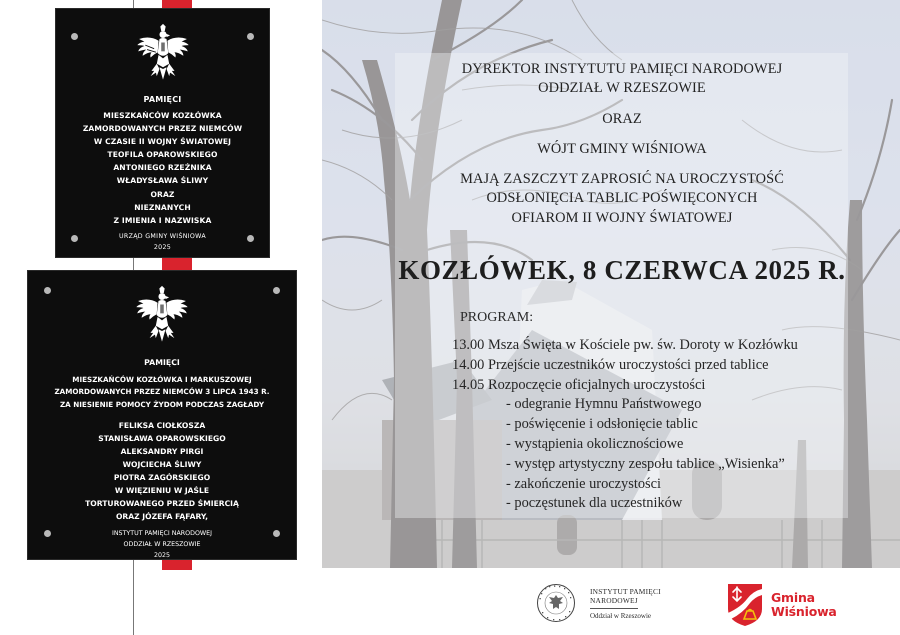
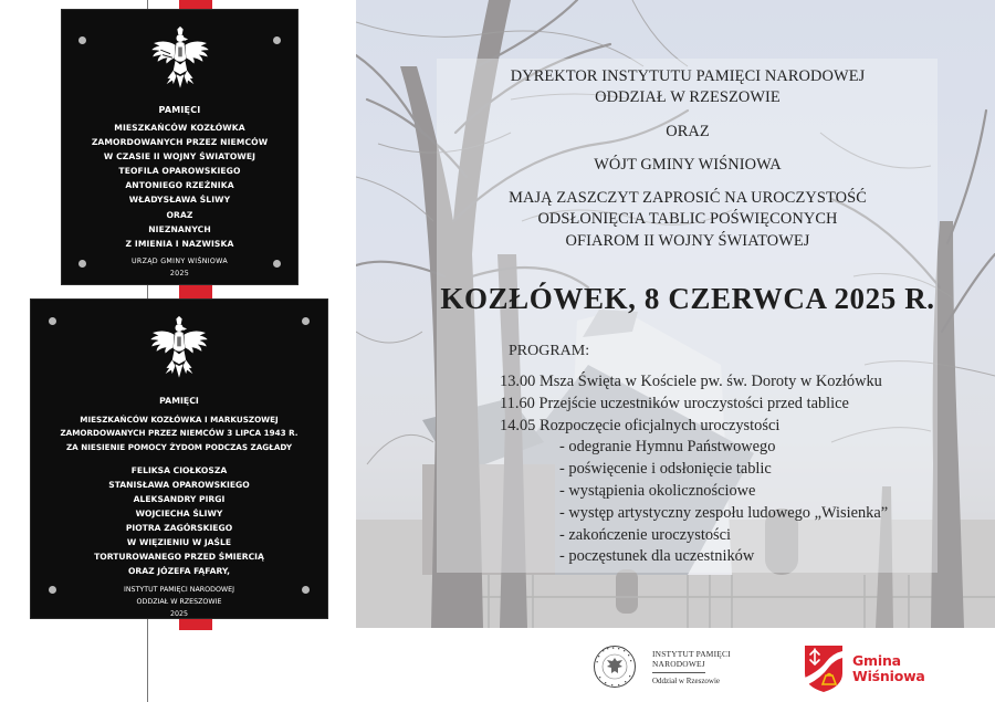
  PAMIĘCI
  MIESZKAŃCÓW KOZŁÓWKA
  ZAMORDOWANYCH PRZEZ NIEMCÓW
  W CZASIE II WOJNY ŚWIATOWEJ
  TEOFILA OPAROWSKIEGO
  ANTONIEGO RZEŹNIKA
  WŁADYSŁAWA ŚLIWY
  ORAZ
  NIEZNANYCH
  Z IMIENIA I NAZWISKA
  PAMIĘCI
  MIESZKAŃCÓW KOZŁÓWKA I MARKUSZOWEJ
  ZAMORDOWANYCH PRZEZ NIEMCÓW 3 LIPCA 1943 R.
  ZA NIESIENIE POMOCY ŻYDOM PODCZAS ZAGŁADY
  FELIKSA CIOŁKOSZA
  STANISŁAWA OPAROWSKIEGO
  ALEKSANDRY PIRGI
  WOJCIECHA ŚLIWY
  PIOTRA ZAGÓRSKIEGO
  W WIĘZIENIU W JAŚLE
  TORTUROWANEGO PRZED ŚMIERCIĄ
  ORAZ JÓZEFA FĄFARY,
  DYREKTOR INSTYTUTU PAMIĘCI NARODOWEJ
  ODDZIAŁ W RZESZOWIE
  ORAZ
  WÓJT GMINY WIŚNIOWA
  MAJĄ ZASZCZYT ZAPROSIĆ NA UROCZYSTOŚĆ
  ODSŁONIĘCIA TABLIC POŚWIĘCONYCH
  OFIAROM II WOJNY ŚWIATOWEJ
  KOZŁÓWEK, 8 CZERWCA 2025 R.
  PROGRAM:
  13.00 Msza Święta w Kościele pw. św. Doroty w Kozłówku
- 14.00 Przejście uczestników uroczystości przed tablice
+ 11.60 Przejście uczestników uroczystości przed tablice
  14.05 Rozpoczęcie oficjalnych uroczystości
  - odegranie Hymnu Państwowego
  - poświęcenie i odsłonięcie tablic
  - wystąpienia okolicznościowe
- - występ artystyczny zespołu tablice „Wisienka”
+ - występ artystyczny zespołu ludowego „Wisienka”
  - zakończenie uroczystości
  - poczęstunek dla uczestników
  INSTYTUT PAMIĘCI
  NARODOWEJ
  Oddział w Rzeszowie
  Gmina
  Wiśniowa
